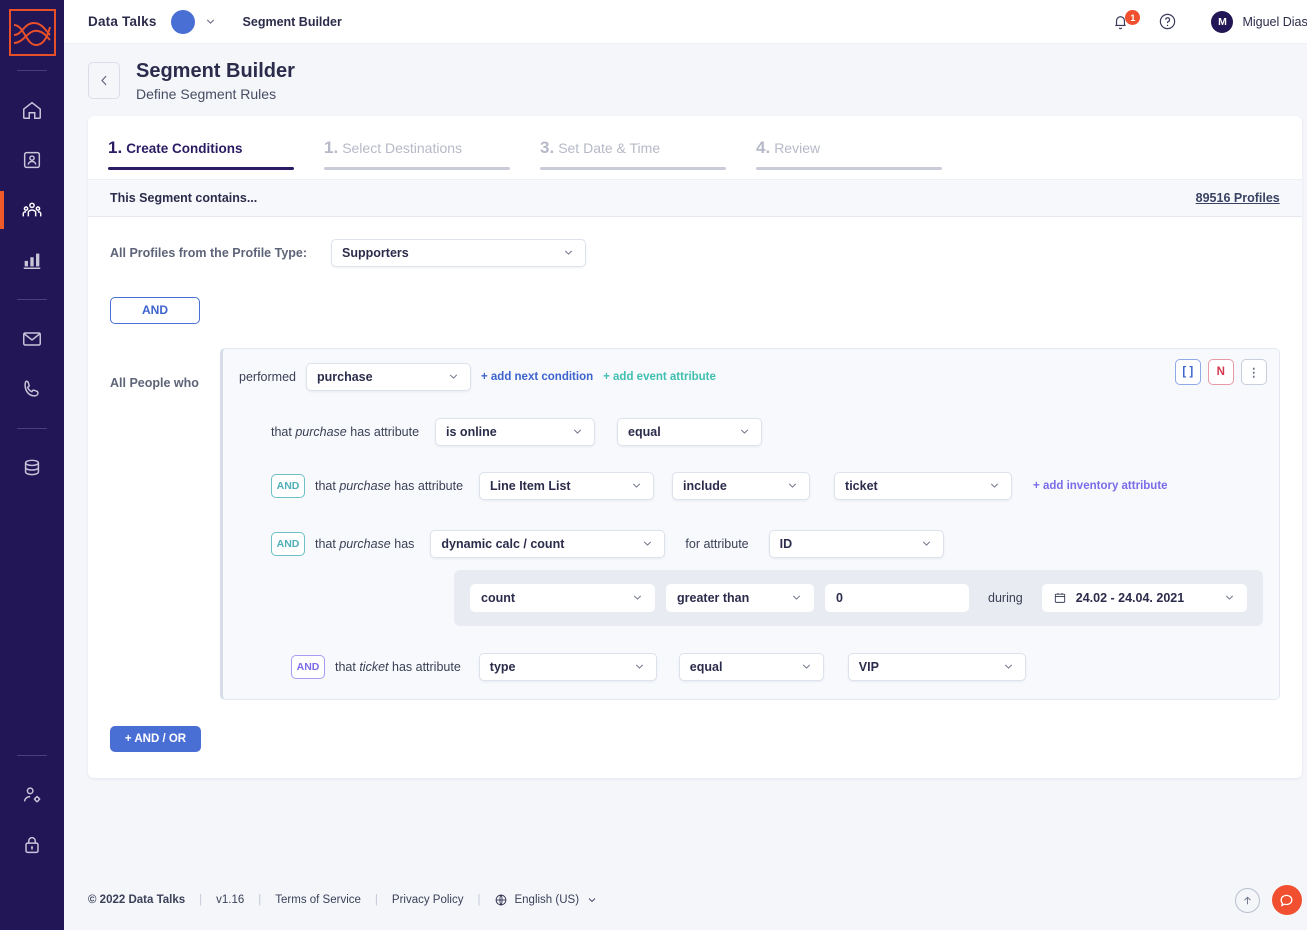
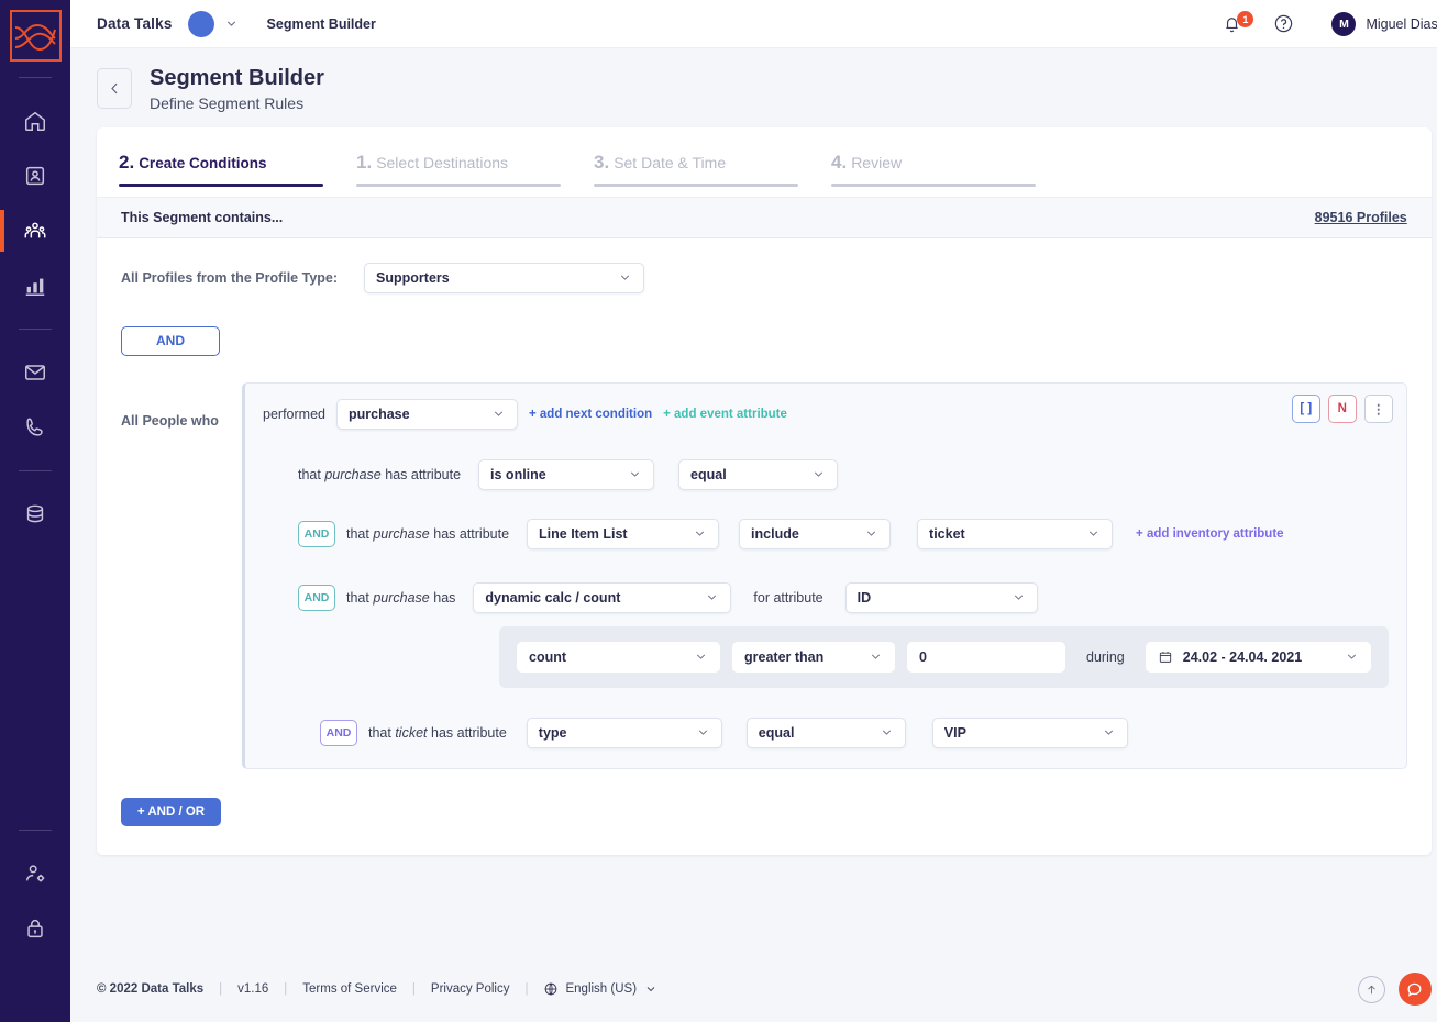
  Data Talks
  Segment Builder
  1
  M
  Miguel Dias
  Segment Builder
  Define Segment Rules
- 1. Create Conditions
+ 2. Create Conditions
  1. Select Destinations
  3. Set Date & Time
  4. Review
  This Segment contains...
  89516 Profiles
  All Profiles from the Profile Type:
  Supporters
  AND
  All People who
  [ ]
  N
  ⋮
  performed
  purchase
  + add next condition
  + add event attribute
  that purchase has attribute
  is online
  equal
  AND
  that purchase has attribute
  Line Item List
  include
  ticket
  + add inventory attribute
  AND
  that purchase has
  dynamic calc / count
  for attribute
  ID
  count
  greater than
  0
  during
  24.02 - 24.04. 2021
  AND
  that ticket has attribute
  type
  equal
  VIP
  + AND / OR
  © 2022 Data Talks
  |
  v1.16
  |
  Terms of Service
  |
  Privacy Policy
  English (US)
